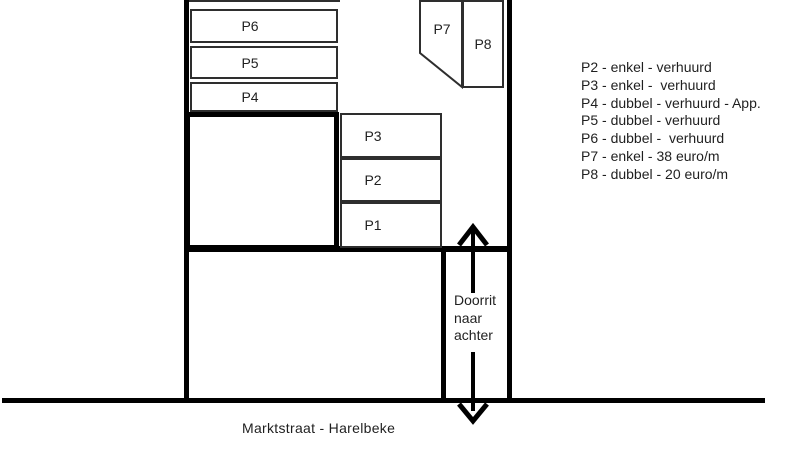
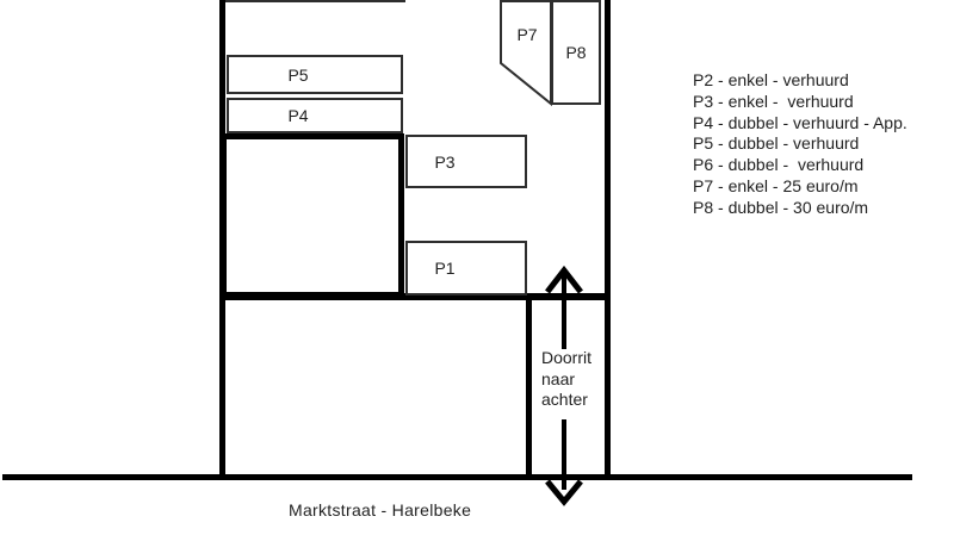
- P6
  P5
  P4
  P3
- P2
  P1
  P8
  P7
  P2 - enkel - verhuurd
  P3 - enkel - verhuurd
  P4 - dubbel - verhuurd - App.
  P5 - dubbel - verhuurd
  P6 - dubbel - verhuurd
- P7 - enkel - 38 euro/m
+ P7 - enkel - 25 euro/m
- P8 - dubbel - 20 euro/m
+ P8 - dubbel - 30 euro/m
  Doorrit
  naar
  achter
  Marktstraat - Harelbeke
